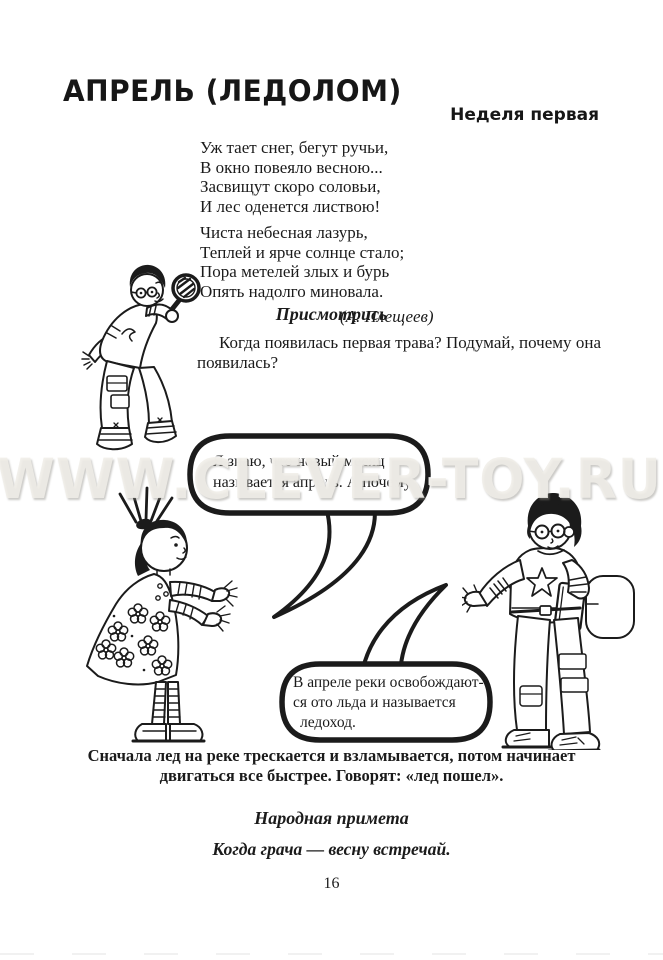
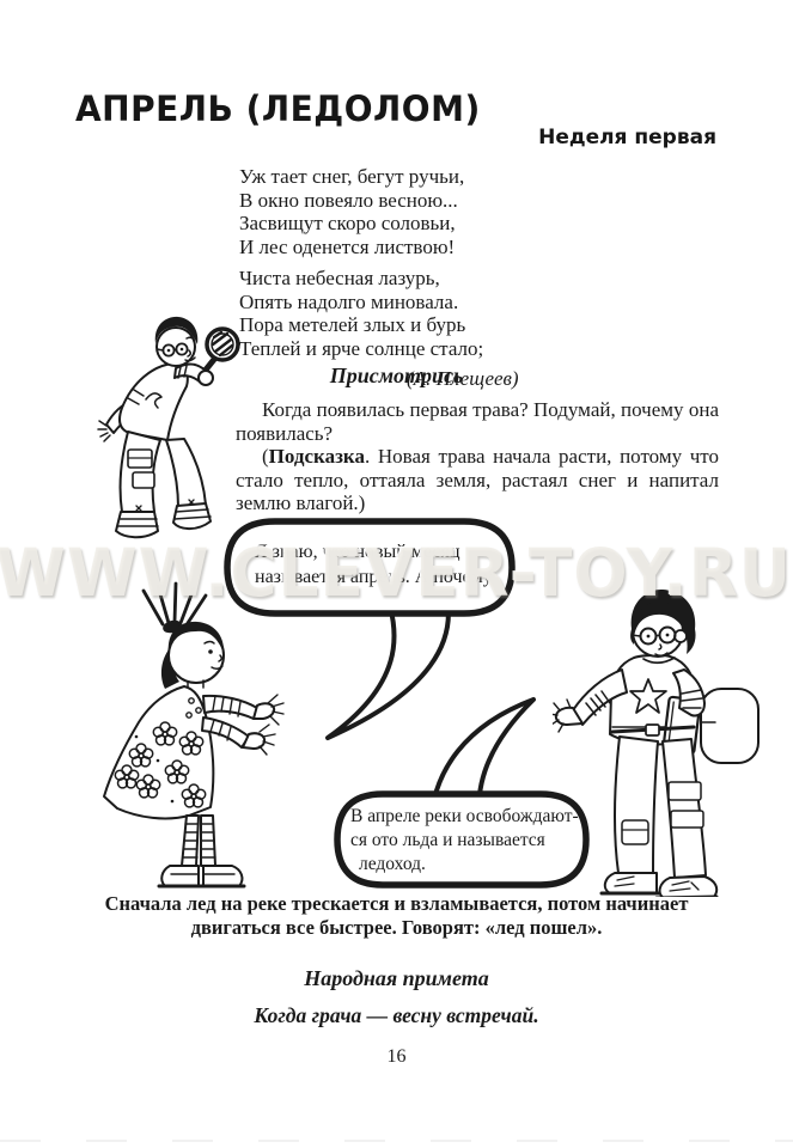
  АПРЕЛЬ (ЛЕДОЛОМ)
  Неделя первая
  Уж тает снег, бегут ручьи,
  В окно повеяло весною...
  Засвищут скоро соловьи,
  И лес оденется листвою!
  Чиста небесная лазурь,
- Теплей и ярче солнце стало;
+ Опять надолго миновала.
  Пора метелей злых и бурь
- Опять надолго миновала.
+ Теплей и ярче солнце стало;
  (А. Плещеев)
  Присмотрись
  Когда появилась первая трава? Подумай, почему она появилась?
+ (Подсказка. Новая трава начала расти, потому что стало тепло, оттаяла земля, растаял снег и напитал землю влагой.)
  Я знаю, что новый месяц
  называется апрель. А почему
  В апреле реки освобождают-
  ся ото льда и называется
  ледоход.
  Сначала лед на реке трескается и взламывается, потом начинает
  двигаться все быстрее. Говорят: «лед пошел».
  Народная примета
  Когда грача — весну встречай.
  16
  WWW.CLEVER-TOY.RU
